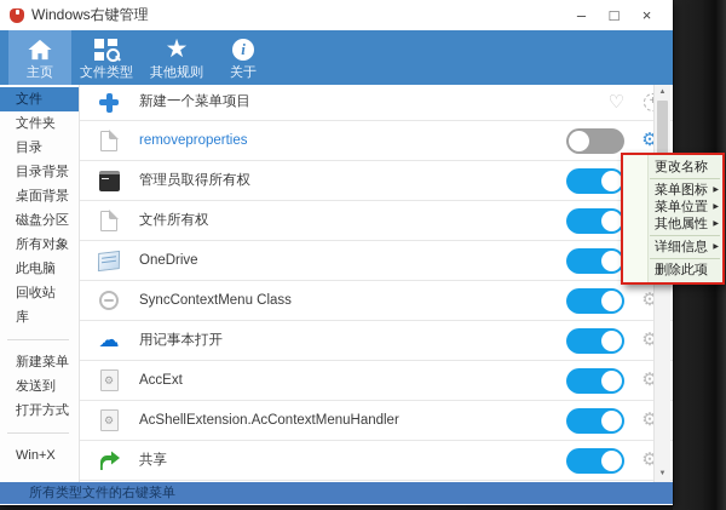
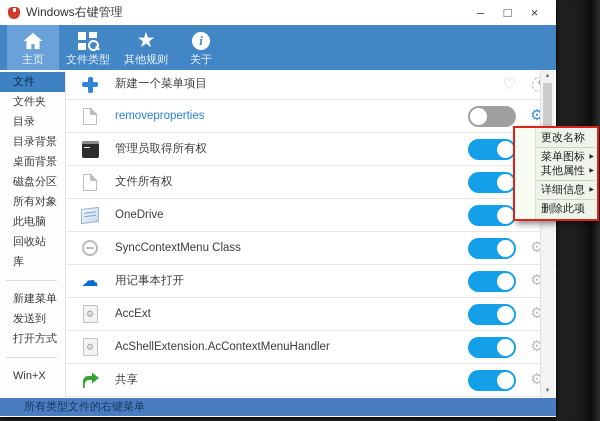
  Windows右键管理
  –
  □
  ×
  主页
  文件类型
  ★
  其他规则
  i
  关于
  文件
  文件夹
  目录
  目录背景
  桌面背景
  磁盘分区
  所有对象
  此电脑
  回收站
  库
  新建菜单
  发送到
  打开方式
  Win+X
  新建一个菜单项目
  ♡
  removeproperties
  ⚙
  管理员取得所有权
  文件所有权
  OneDrive
  SyncContextMenu Class
  ⚙
  ☁
  用记事本打开
  ⚙
  ⚙
  AccExt
  ⚙
  ⚙
  AcShellExtension.AcContextMenuHandler
  ⚙
  共享
  ⚙
  所有类型文件的右键菜单
  更改名称
  菜单图标
- 菜单位置
  其他属性
  详细信息
  删除此项
